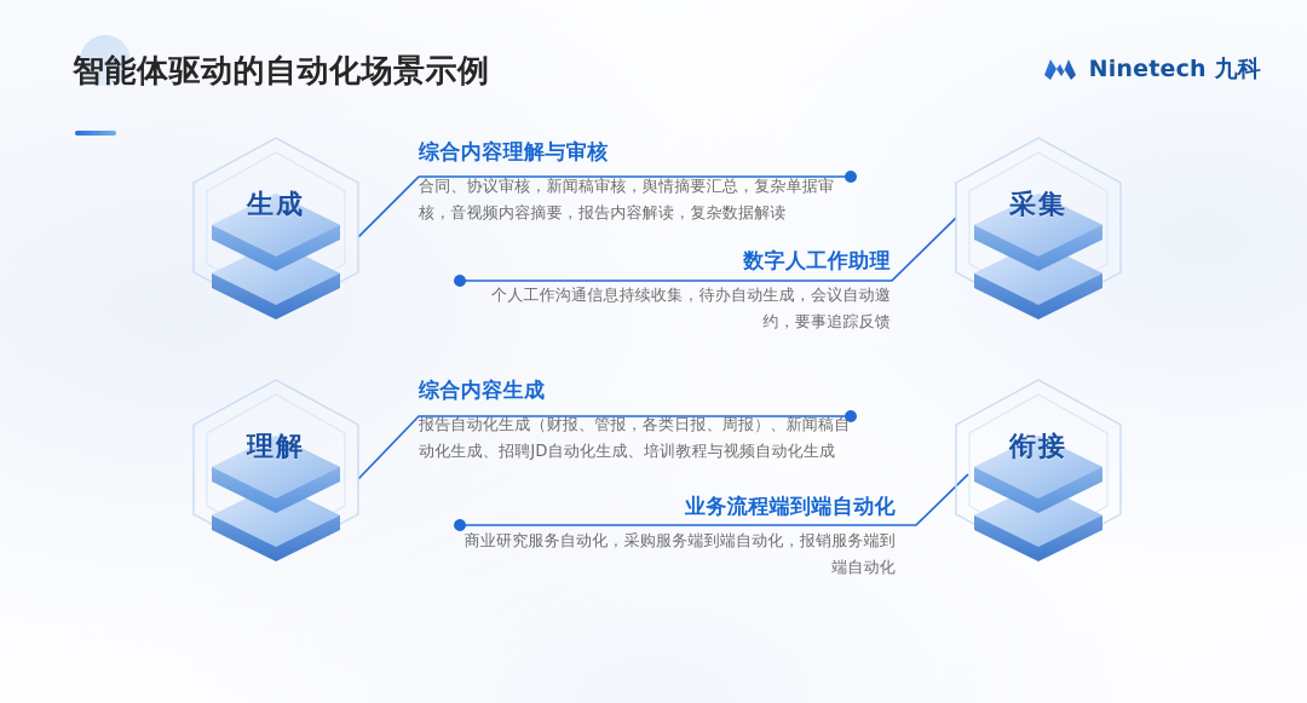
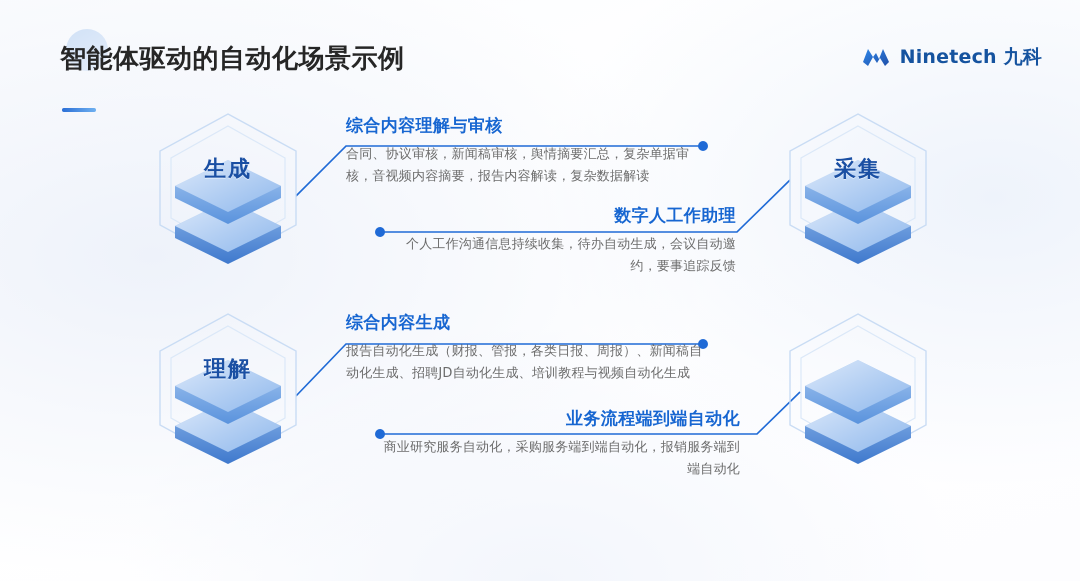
  智能体驱动的自动化场景示例
  Ninetech 九科
  生成
  采集
  理解
- 衔接
  综合内容理解与审核
  合同、协议审核，新闻稿审核，舆情摘要汇总，复杂单据审核，音视频内容摘要，报告内容解读，复杂数据解读
  数字人工作助理
  个人工作沟通信息持续收集，待办自动生成，会议自动邀约，要事追踪反馈
  综合内容生成
  报告自动化生成（财报、管报，各类日报、周报）、新闻稿自动化生成、招聘JD自动化生成、培训教程与视频自动化生成
  业务流程端到端自动化
  商业研究服务自动化，采购服务端到端自动化，报销服务端到端自动化
